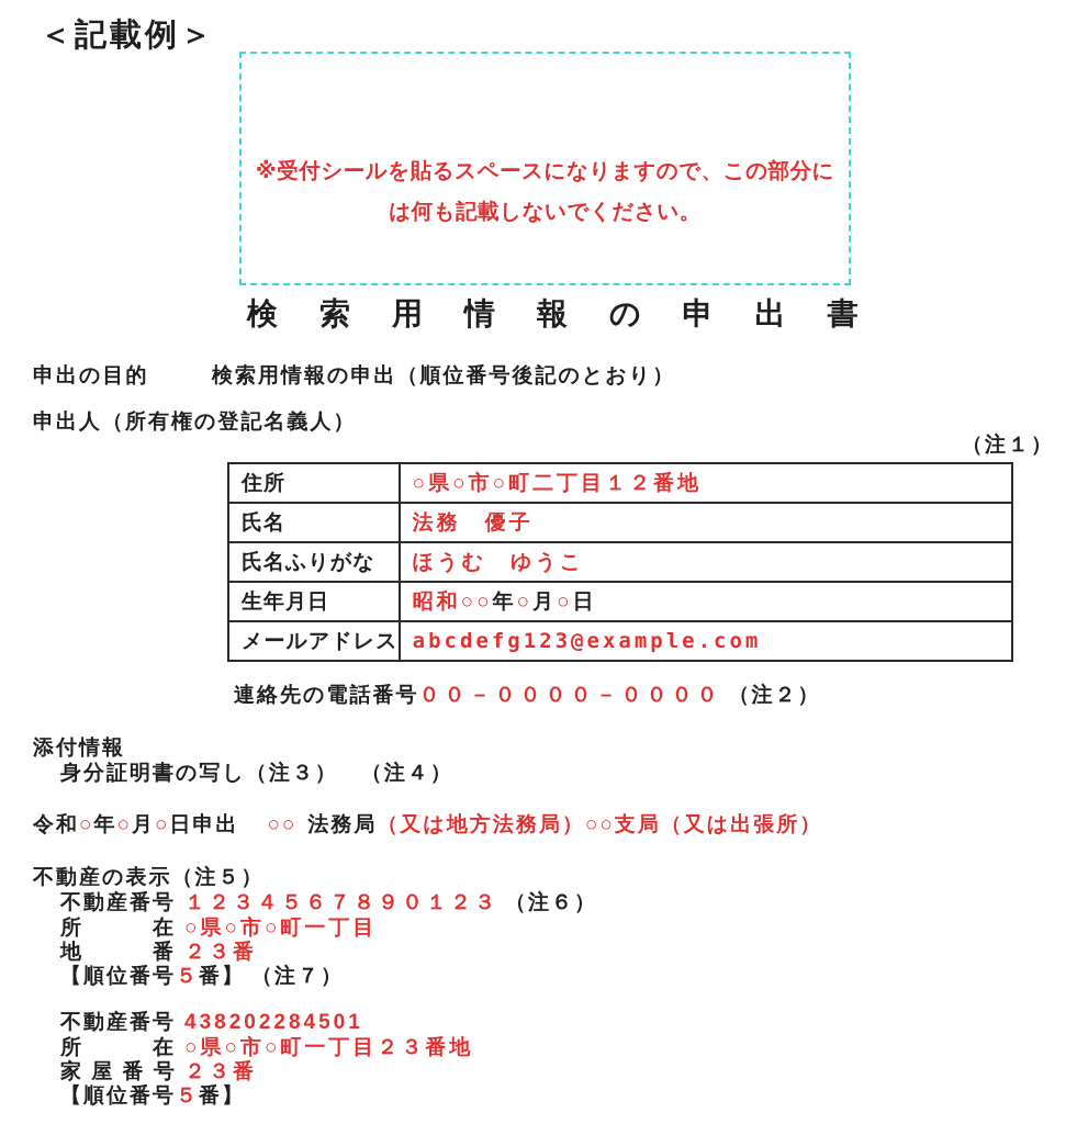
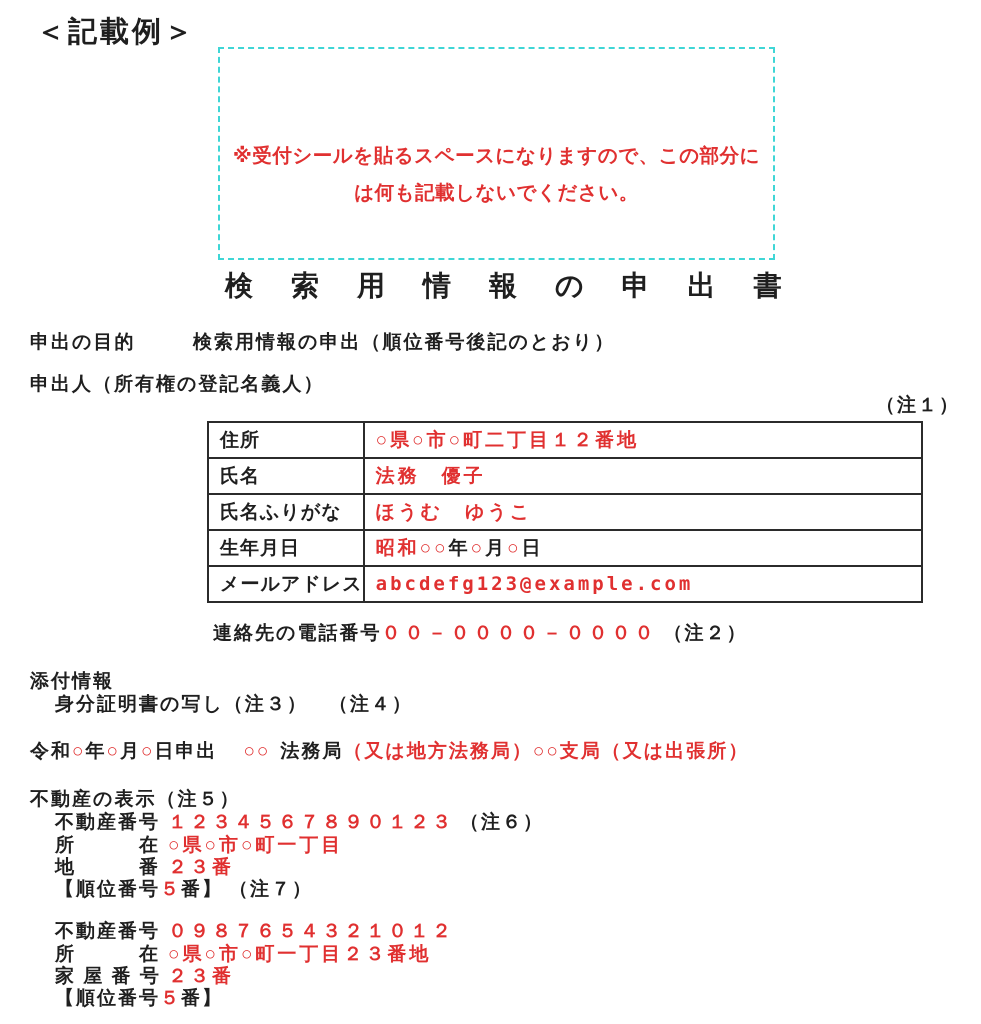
  ＜記載例＞
  ※受付シールを貼るスペースになりますので、この部分に
  は何も記載しないでください。
  検索用情報の申出書
  申出の目的 検索用情報の申出（順位番号後記のとおり）
  申出人（所有権の登記名義人）
  （注１）
  住所	○県○市○町二丁目１２番地
  氏名	法務 優子
  氏名ふりがな	ほうむ ゆうこ
  生年月日	昭和○○年○月○日
  メールアドレス	abcdefg123@example.com
  連絡先の電話番号００－００００－００００ （注２）
  添付情報
  身分証明書の写し（注３） （注４）
  令和○年○月○日申出 ○○ 法務局（又は地方法務局）○○支局（又は出張所）
  不動産の表示（注５）
  不動産番号 １２３４５６７８９０１２３ （注６）
  所 在 ○県○市○町一丁目
  地 番 ２３番
  【順位番号５番】 （注７）
- 不動産番号 438202284501
+ 不動産番号 ０９８７６５４３２１０１２
  所 在 ○県○市○町一丁目２３番地
  家 屋 番 号 ２３番
  【順位番号５番】
